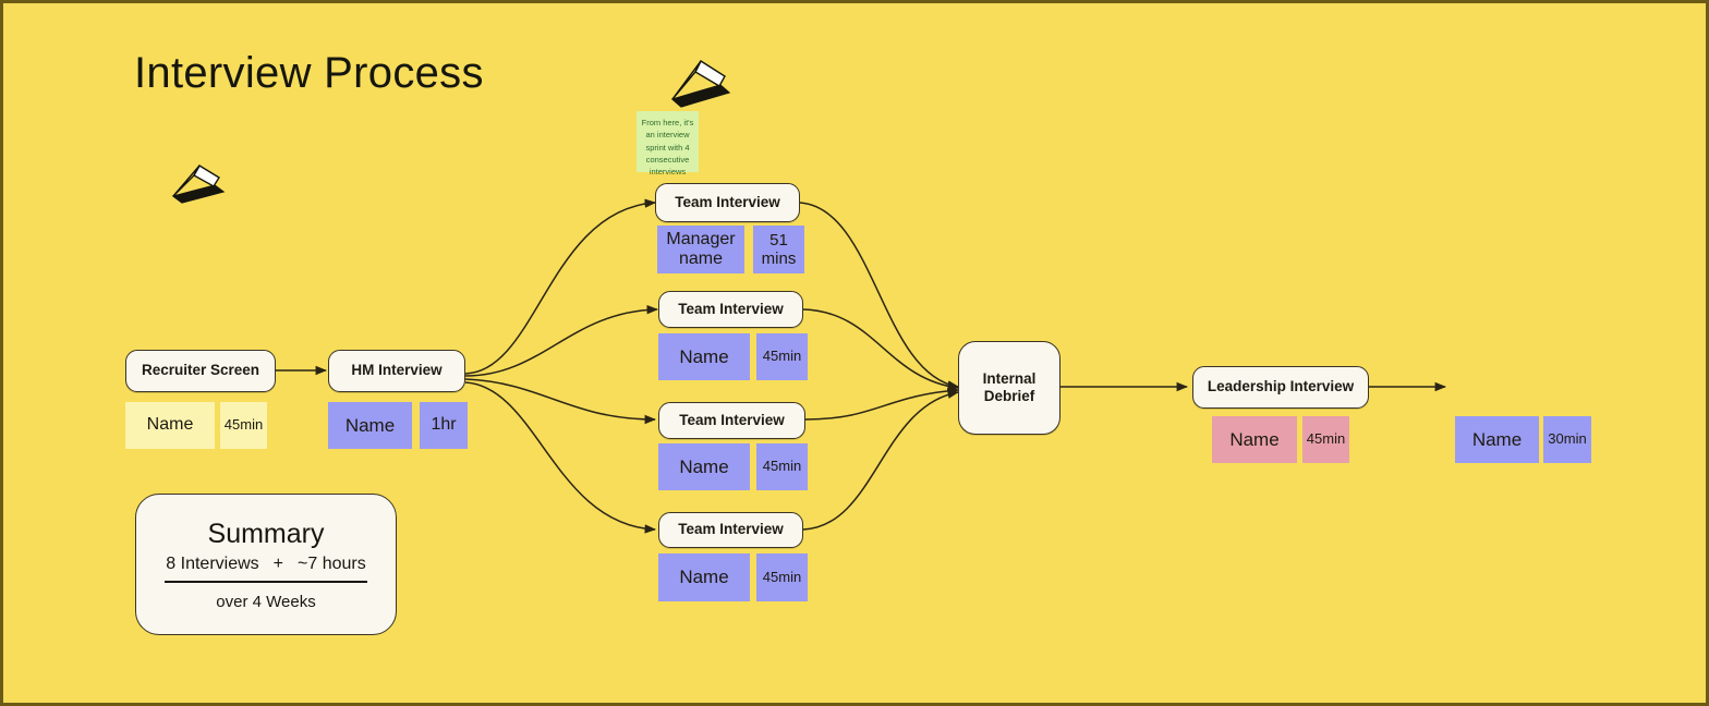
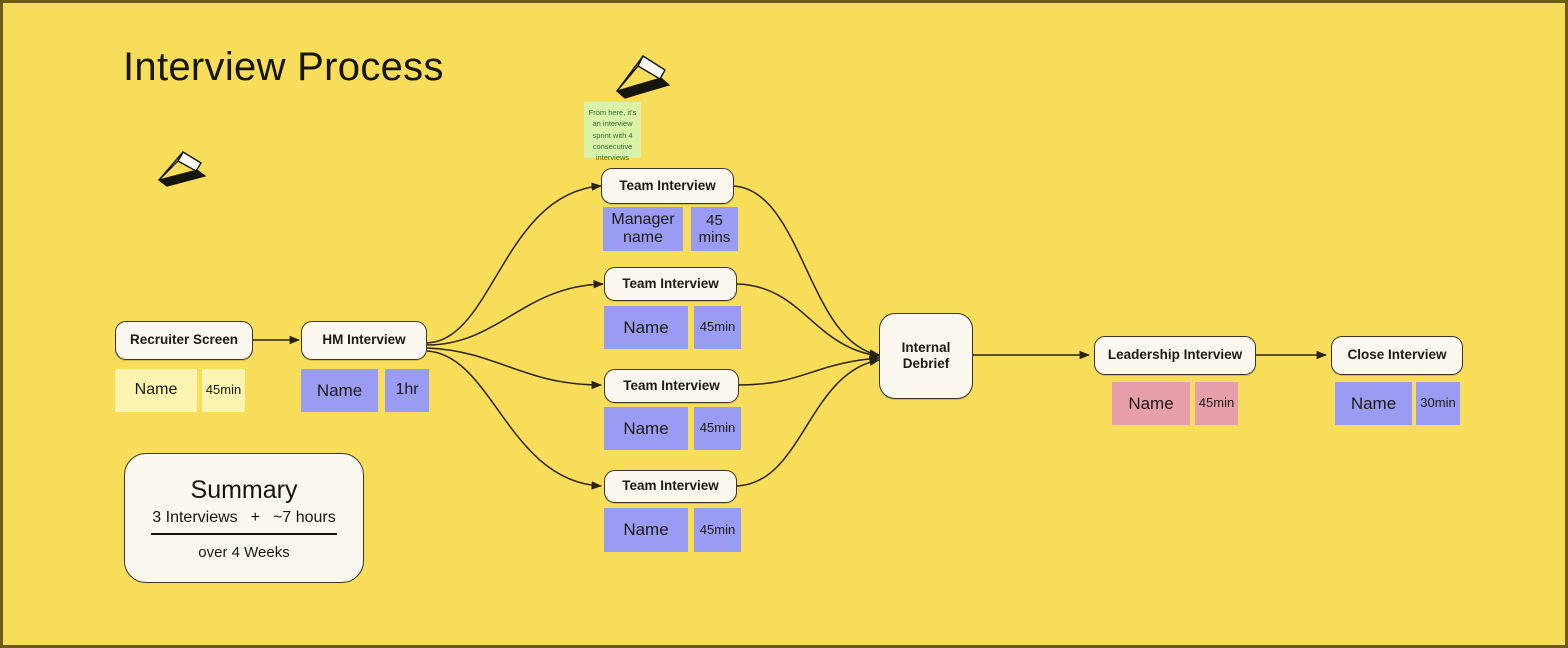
  Interview Process
  From here, it's an interview sprint with 4 consecutive interviews
  Recruiter Screen
  Name
  45min
  HM Interview
  Name
  1hr
  Team Interview
  Manager name
- 51 mins
+ 45 mins
  Team Interview
  Name
  45min
  Team Interview
  Name
  45min
  Team Interview
  Name
  45min
  Internal Debrief
  Leadership Interview
  Name
  45min
+ Close Interview
  Name
  30min
  Summary
- 8 Interviews
+ 3 Interviews
  +
  ~7 hours
  over 4 Weeks
